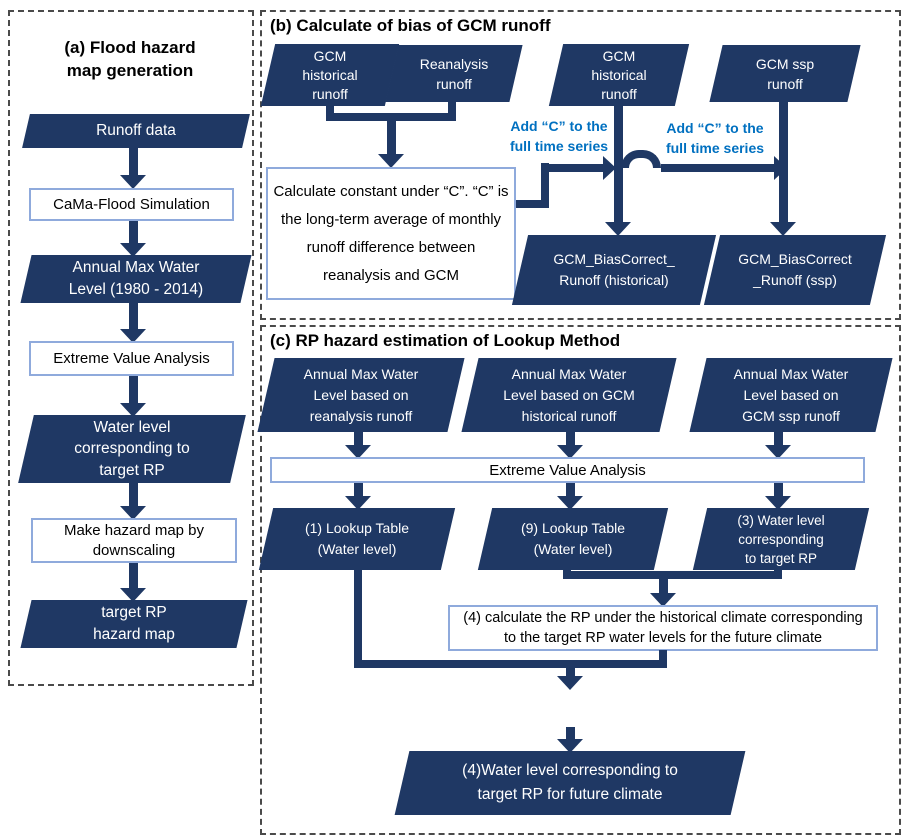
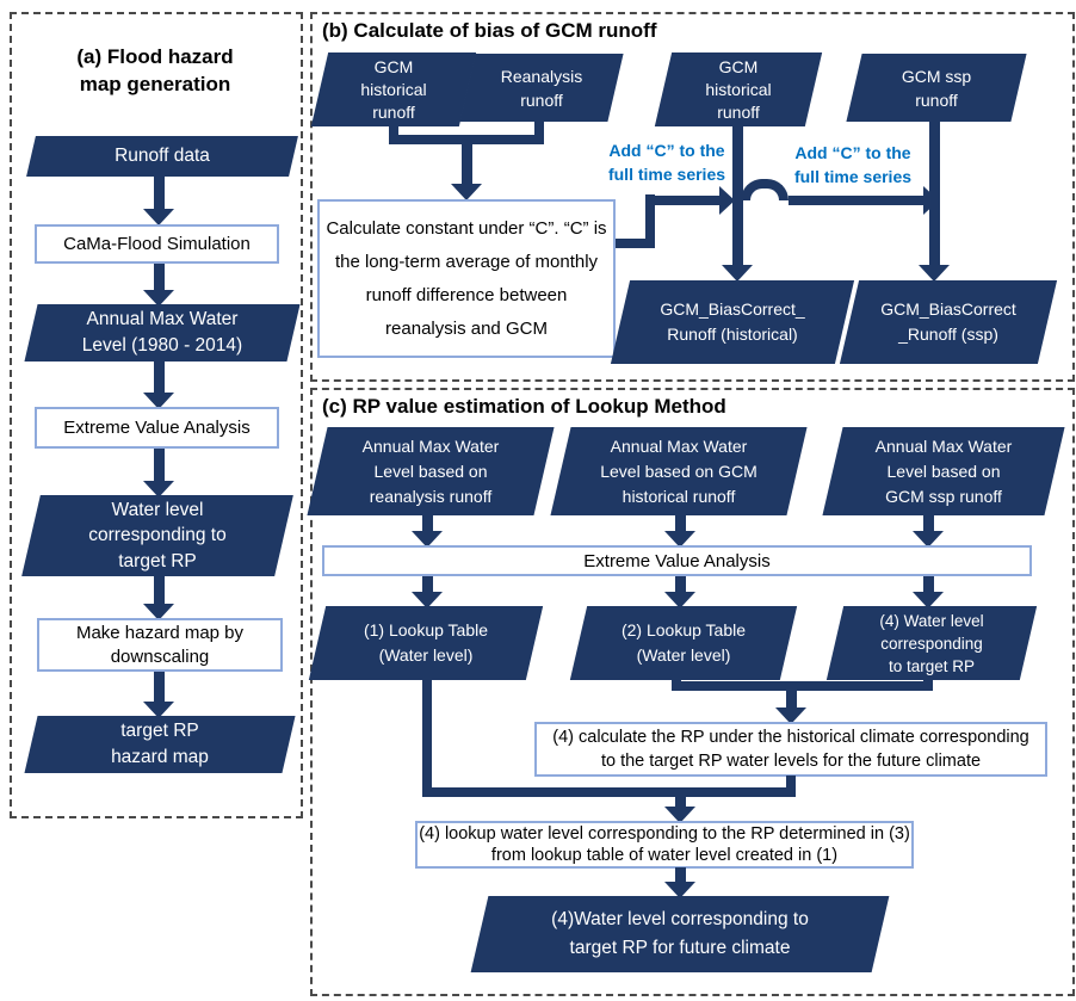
  (a) Flood hazard
  map generation
  Runoff data
  CaMa-Flood Simulation
  Annual Max Water
  Level (1980 - 2014)
  Extreme Value Analysis
  Water level
  corresponding to
  target RP
  Make hazard map by
  downscaling
  target RP
  hazard map
  (b) Calculate of bias of GCM runoff
  GCM
  historical
  runoff
  Reanalysis
  runoff
  GCM
  historical
  runoff
  GCM ssp
  runoff
  Calculate constant under “C”. “C” is
  the long-term average of monthly
  runoff difference between
  reanalysis and GCM
  Add “C” to the
  full time series
  Add “C” to the
  full time series
  GCM_BiasCorrect_
  Runoff (historical)
  GCM_BiasCorrect
  _Runoff (ssp)
- (c) RP hazard estimation of Lookup Method
+ (c) RP value estimation of Lookup Method
  Annual Max Water
  Level based on
  reanalysis runoff
  Annual Max Water
  Level based on GCM
  historical runoff
  Annual Max Water
  Level based on
  GCM ssp runoff
  Extreme Value Analysis
  (1) Lookup Table
  (Water level)
- (9) Lookup Table
+ (2) Lookup Table
  (Water level)
- (3) Water level
+ (4) Water level
  corresponding
  to target RP
  (4) calculate the RP under the historical climate corresponding
  to the target RP water levels for the future climate
+ (4) lookup water level corresponding to the RP determined in (3)
+ from lookup table of water level created in (1)
  (4)Water level corresponding to
  target RP for future climate
